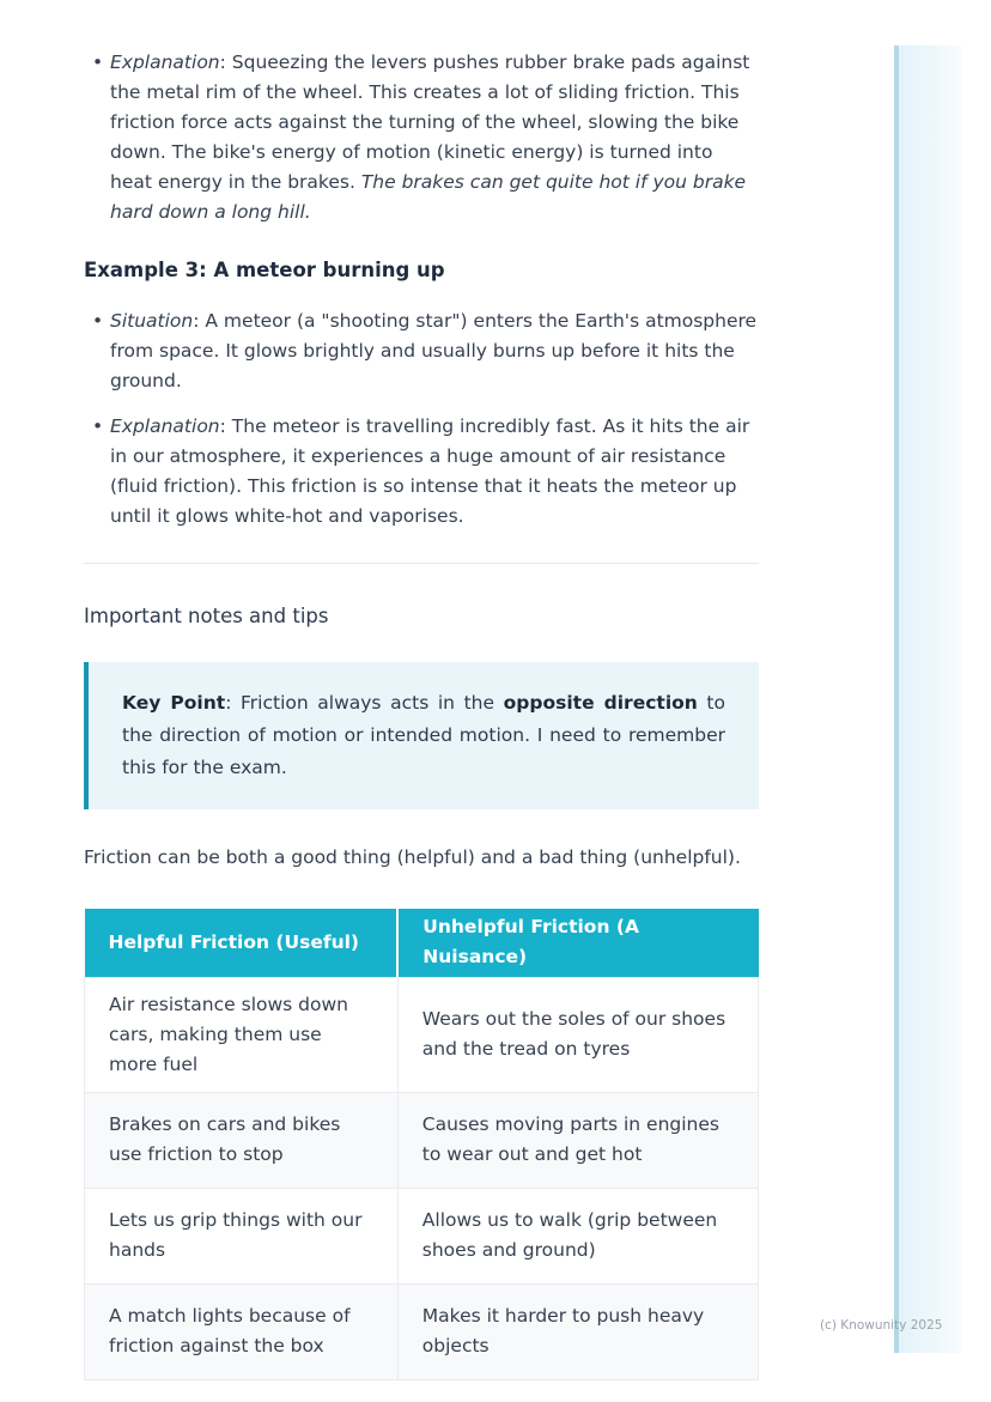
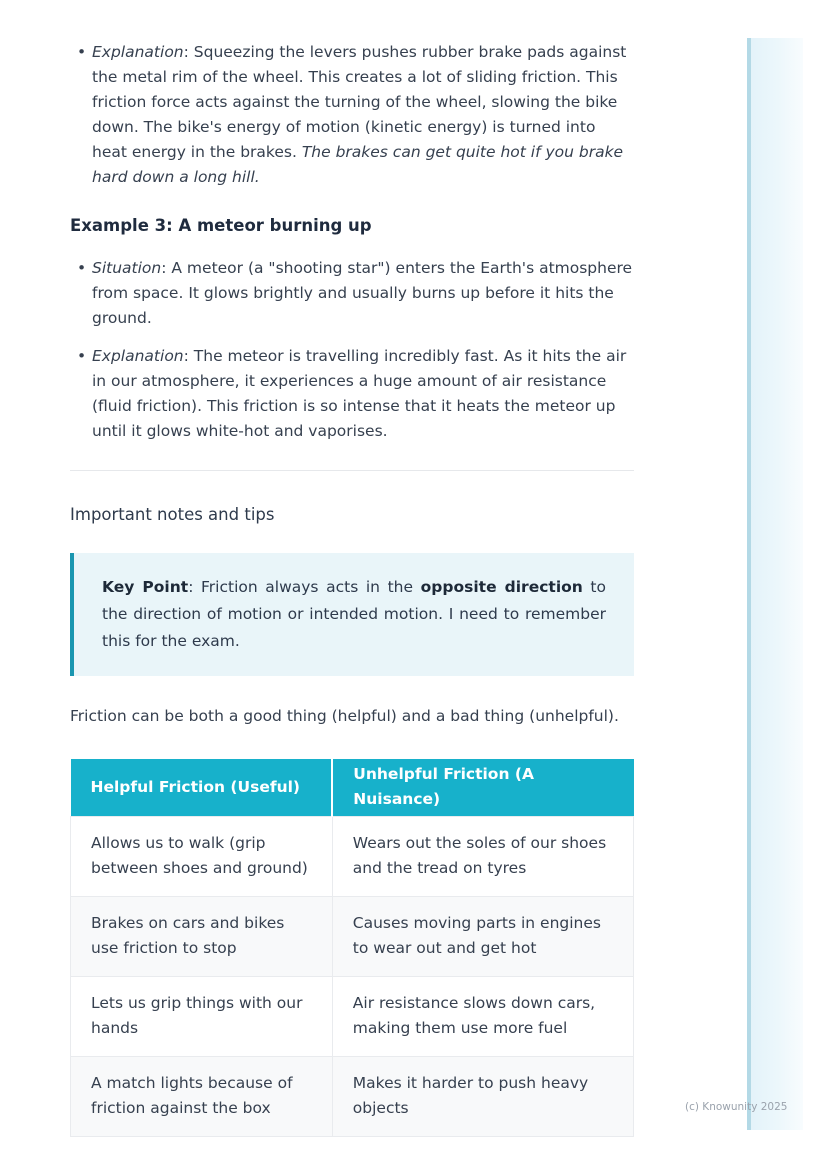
  Explanation: Squeezing the levers pushes rubber brake pads against the metal rim of the wheel. This creates a lot of sliding friction. This friction force acts against the turning of the wheel, slowing the bike down. The bike's energy of motion (kinetic energy) is turned into heat energy in the brakes. The brakes can get quite hot if you brake hard down a long hill.
  Example 3: A meteor burning up
  Situation: A meteor (a "shooting star") enters the Earth's atmosphere from space. It glows brightly and usually burns up before it hits the ground.
  Explanation: The meteor is travelling incredibly fast. As it hits the air in our atmosphere, it experiences a huge amount of air resistance (fluid friction). This friction is so intense that it heats the meteor up until it glows white-hot and vaporises.
  Important notes and tips
  Key Point: Friction always acts in the opposite direction to the direction of motion or intended motion. I need to remember this for the exam.
  Friction can be both a good thing (helpful) and a bad thing (unhelpful).
  Helpful Friction (Useful)	Unhelpful Friction (A Nuisance)
- Air resistance slows down cars, making them use more fuel	Wears out the soles of our shoes and the tread on tyres
+ Allows us to walk (grip between shoes and ground)	Wears out the soles of our shoes and the tread on tyres
  Brakes on cars and bikes use friction to stop	Causes moving parts in engines to wear out and get hot
- Lets us grip things with our hands	Allows us to walk (grip between shoes and ground)
+ Lets us grip things with our hands	Air resistance slows down cars, making them use more fuel
  A match lights because of friction against the box	Makes it harder to push heavy objects
  (c) Knowunity 2025
